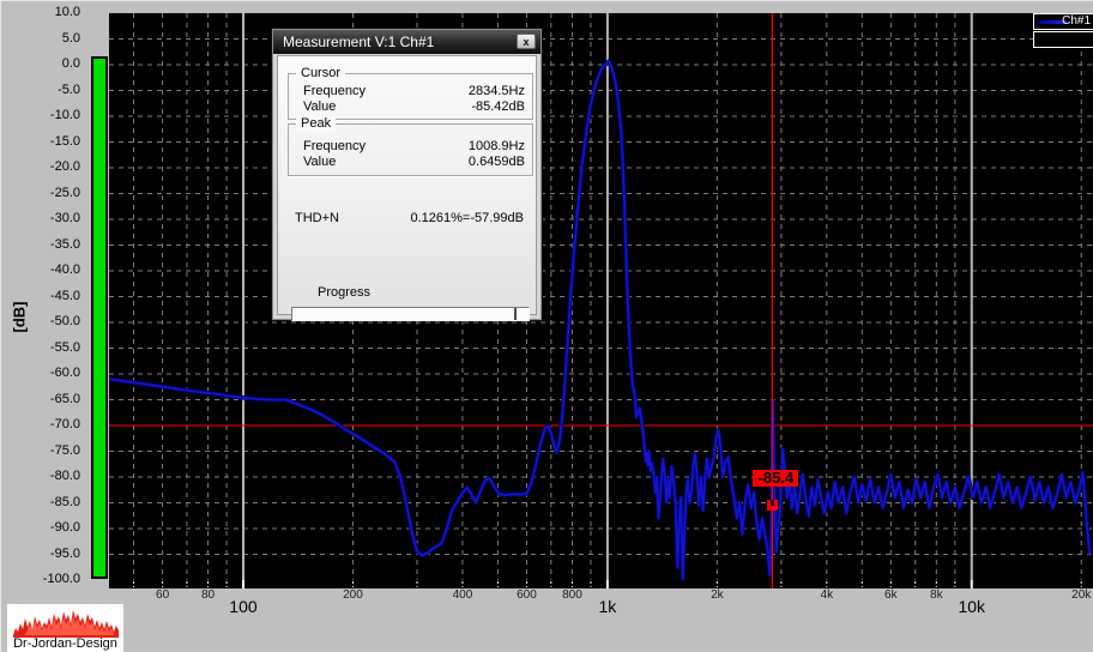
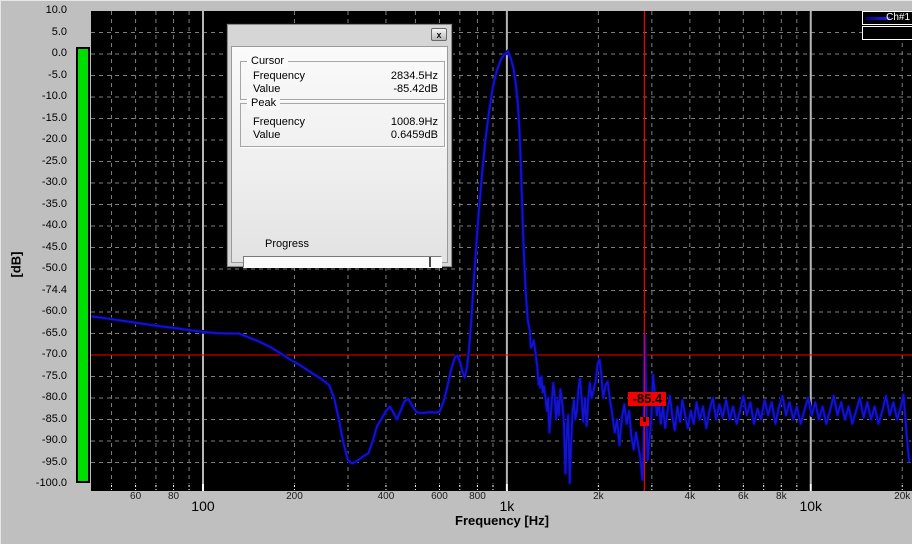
  10.0
  5.0
  0.0
  -5.0
  -10.0
  -15.0
  -20.0
  -25.0
  -30.0
  -35.0
  -40.0
  -45.0
  -50.0
- -55.0
+ -74.4
  -60.0
  -65.0
  -70.0
  -75.0
  -80.0
  -85.0
  -90.0
  -95.0
  -100.0
  60
  80
  200
  400
  600
  800
  2k
  4k
  6k
  8k
  20k
  100
  1k
  10k
+ Frequency [Hz]
  Ch#1
  -85.4
- Dr-Jordan-Design
- Measurement V:1 Ch#1
  x
  Cursor
  Frequency
  2834.5Hz
  Value
  -85.42dB
  Peak
  Frequency
  1008.9Hz
  Value
  0.6459dB
- THD+N
- 0.1261%=-57.99dB
  Progress
